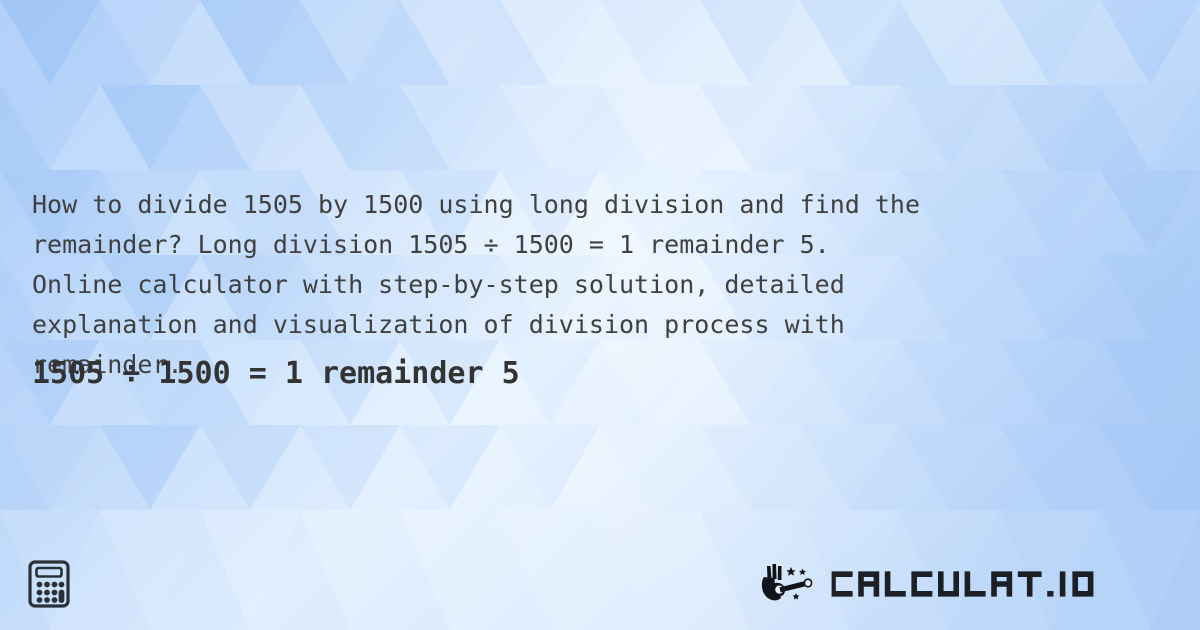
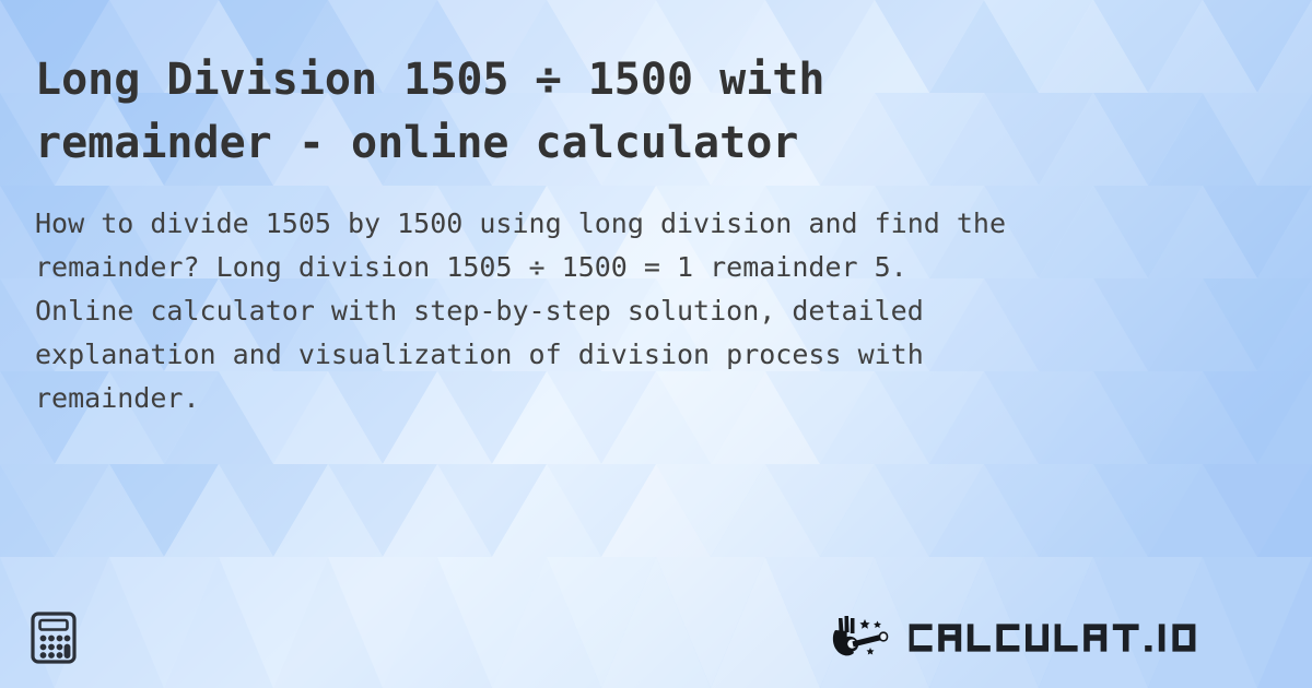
+ Long Division 1505 ÷ 1500 with
+ remainder - online calculator
  How to divide 1505 by 1500 using long division and find the
  remainder? Long division 1505 ÷ 1500 = 1 remainder 5.
  Online calculator with step-by-step solution, detailed
  explanation and visualization of division process with
  remainder.
- 1505 ÷ 1500 = 1 remainder 5
